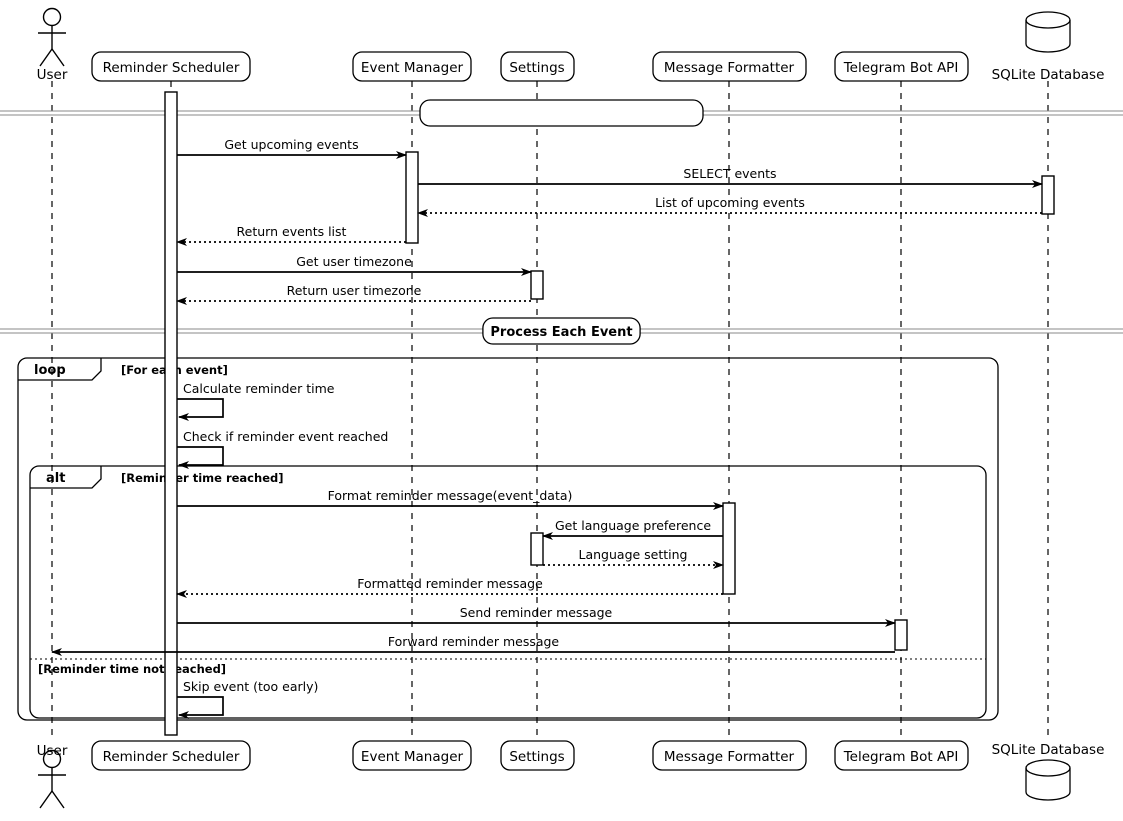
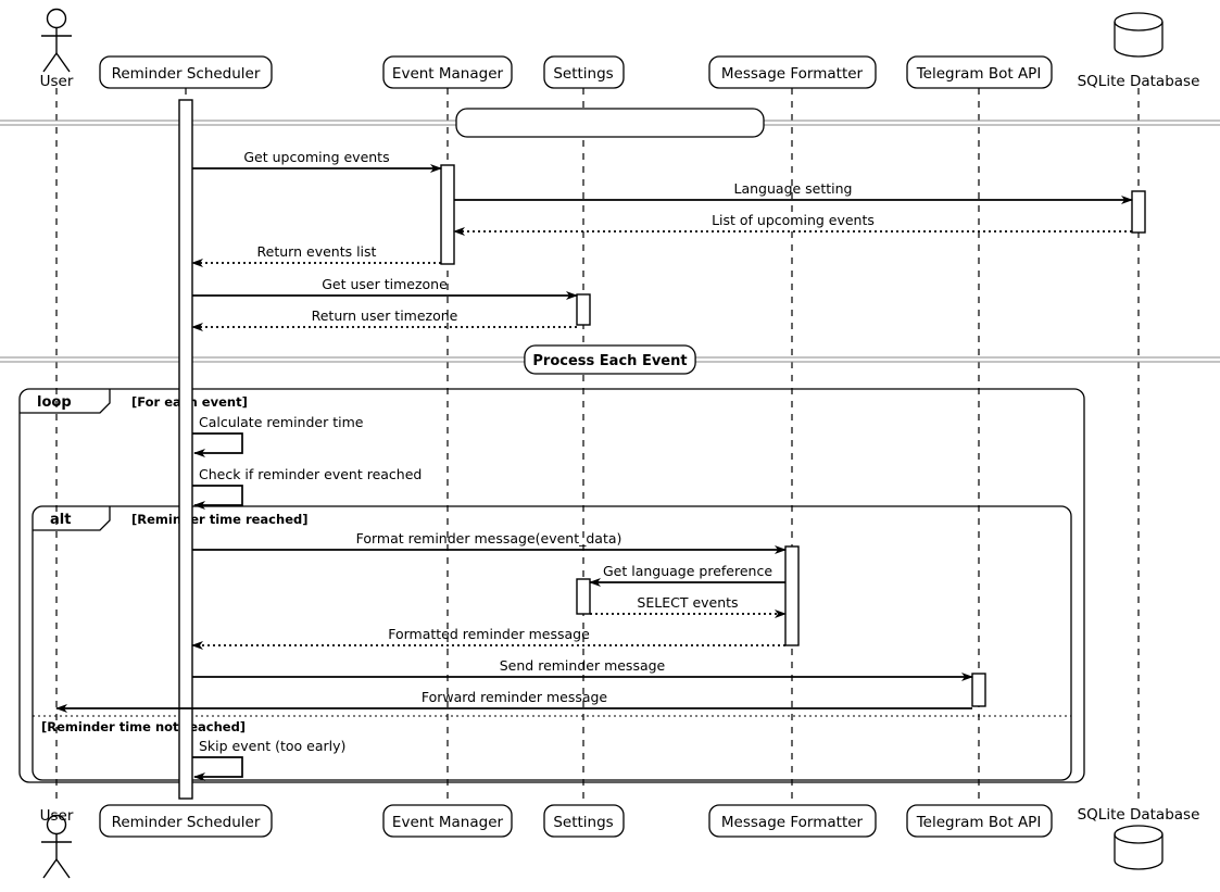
  Process Each Event
  loop
  [For ea event]
  alt
  [Reminer time reached]
  [Reminder time noteached]
  Get upcoming events
- SELECT events
+ Language setting
  List of upcoming events
  Return events list
  Get user timezone
  Return user timezone
  Calculate reminder time
  Check if reminder event reached
  Format reminder message(event_data)
  Get language preference
- Language setting
+ SELECT events
  Formatted reminder message
  Send reminder message
  Forward reminder message
  Skip event (too early)
  User
  Uer
  Reminder Scheduler
  Reminder Scheduler
  Event Manager
  Event Manager
  Settings
  Settings
  Message Formatter
  Message Formatter
  Telegram Bot API
  Telegram Bot API
  SQLite Database
  SQLite Database
